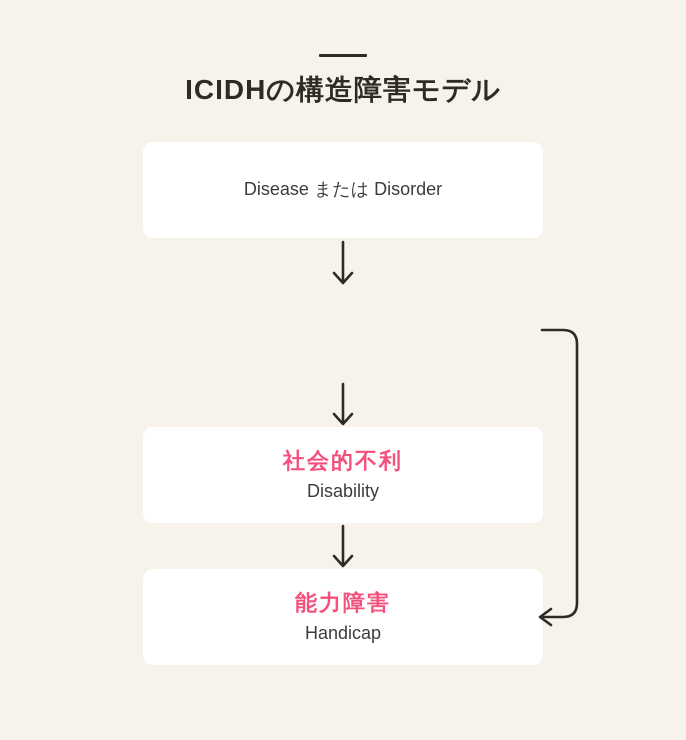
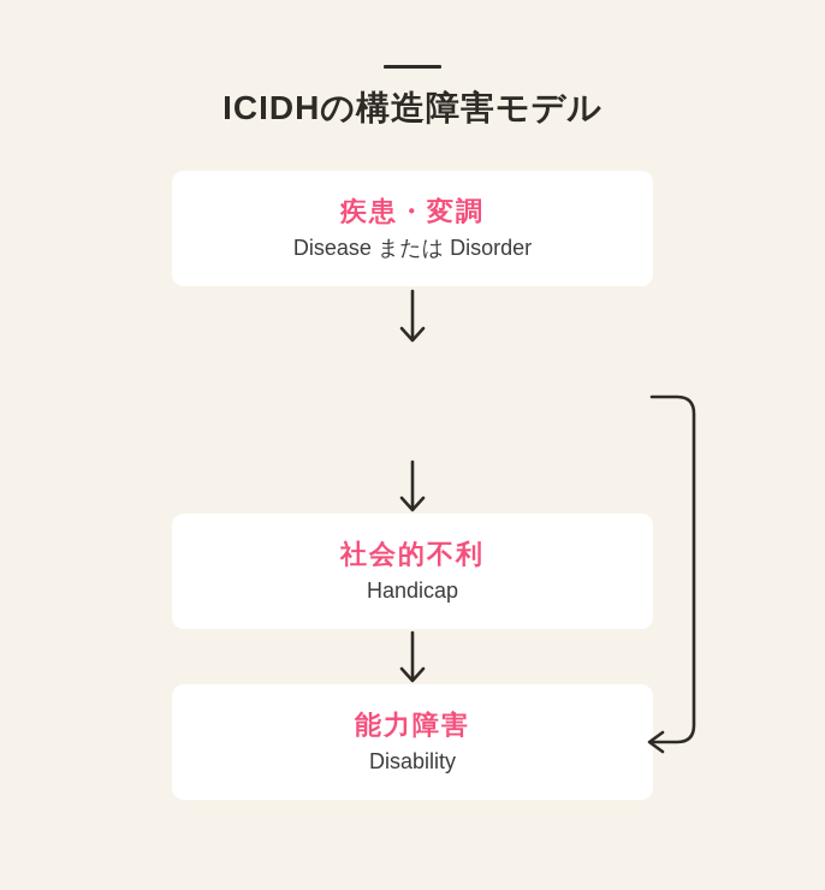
  ICIDHの構造障害モデル
+ 疾患・変調
  Disease または Disorder
  社会的不利
- Disability
+ Handicap
  能力障害
- Handicap
+ Disability
